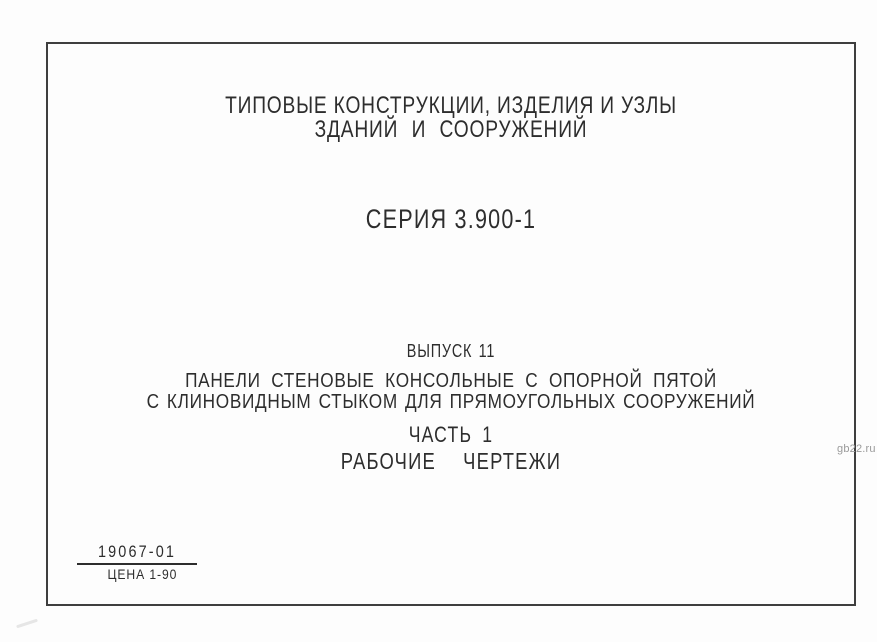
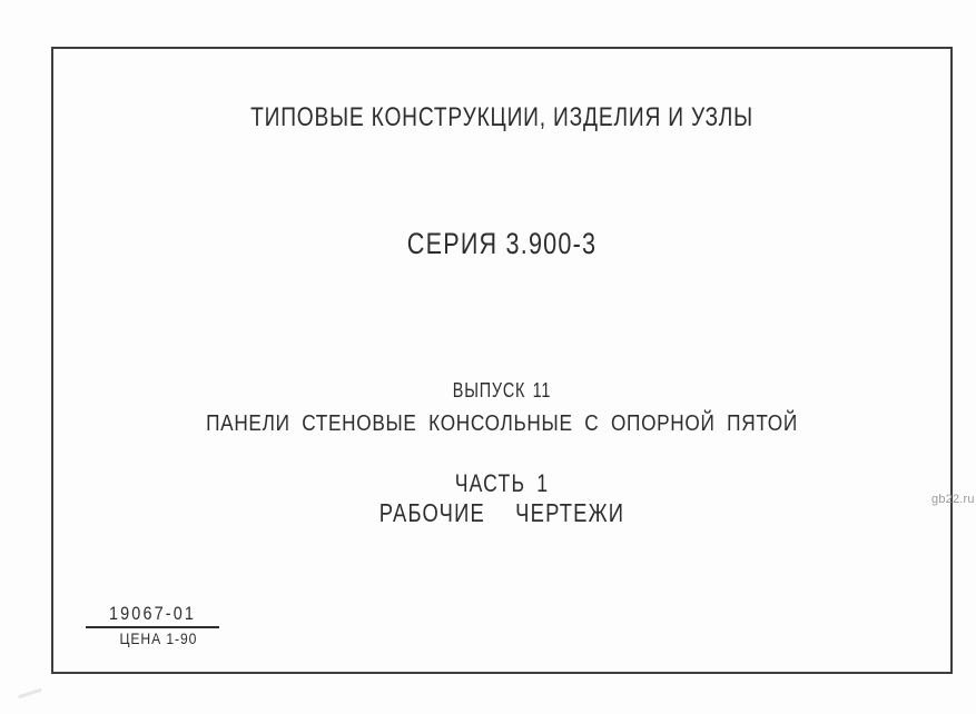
  ТИПОВЫЕ КОНСТРУКЦИИ, ИЗДЕЛИЯ И УЗЛЫ
- ЗДАНИЙ И СООРУЖЕНИЙ
- СЕРИЯ 3.900-1
+ СЕРИЯ 3.900-3
  ВЫПУСК 11
  ПАНЕЛИ СТЕНОВЫЕ КОНСОЛЬНЫЕ С ОПОРНОЙ ПЯТОЙ
- С КЛИНОВИДНЫМ СТЫКОМ ДЛЯ ПРЯМОУГОЛЬНЫХ СООРУЖЕНИЙ
  ЧАСТЬ 1
  РАБОЧИЕ ЧЕРТЕЖИ
  19067-01
  ЦЕНА 1-90
  gb22.ru
